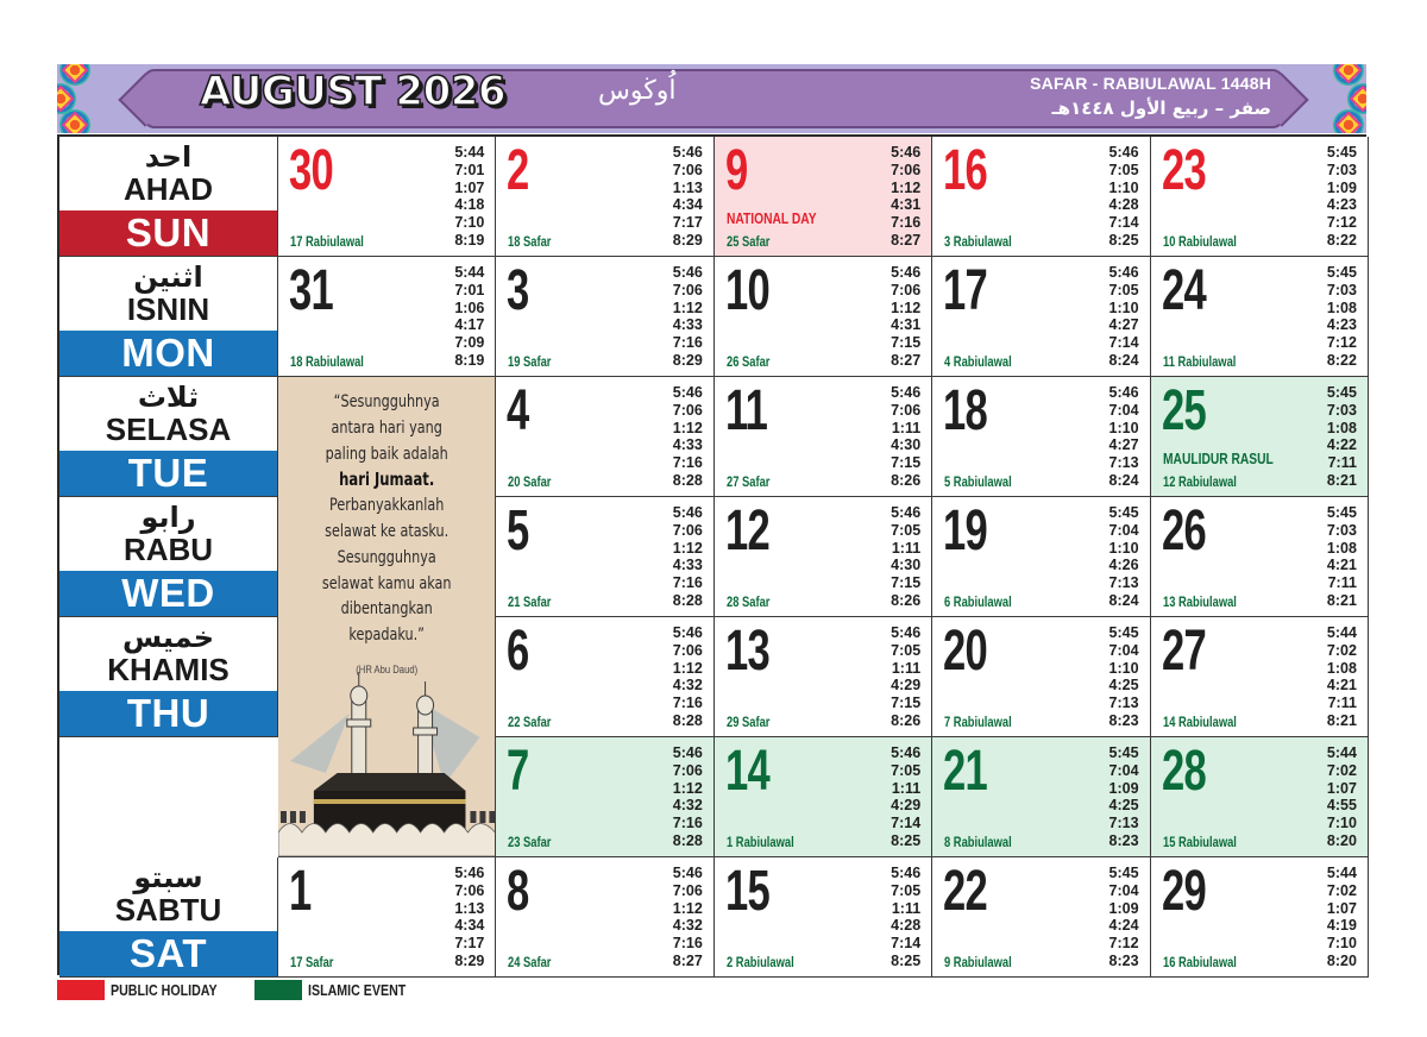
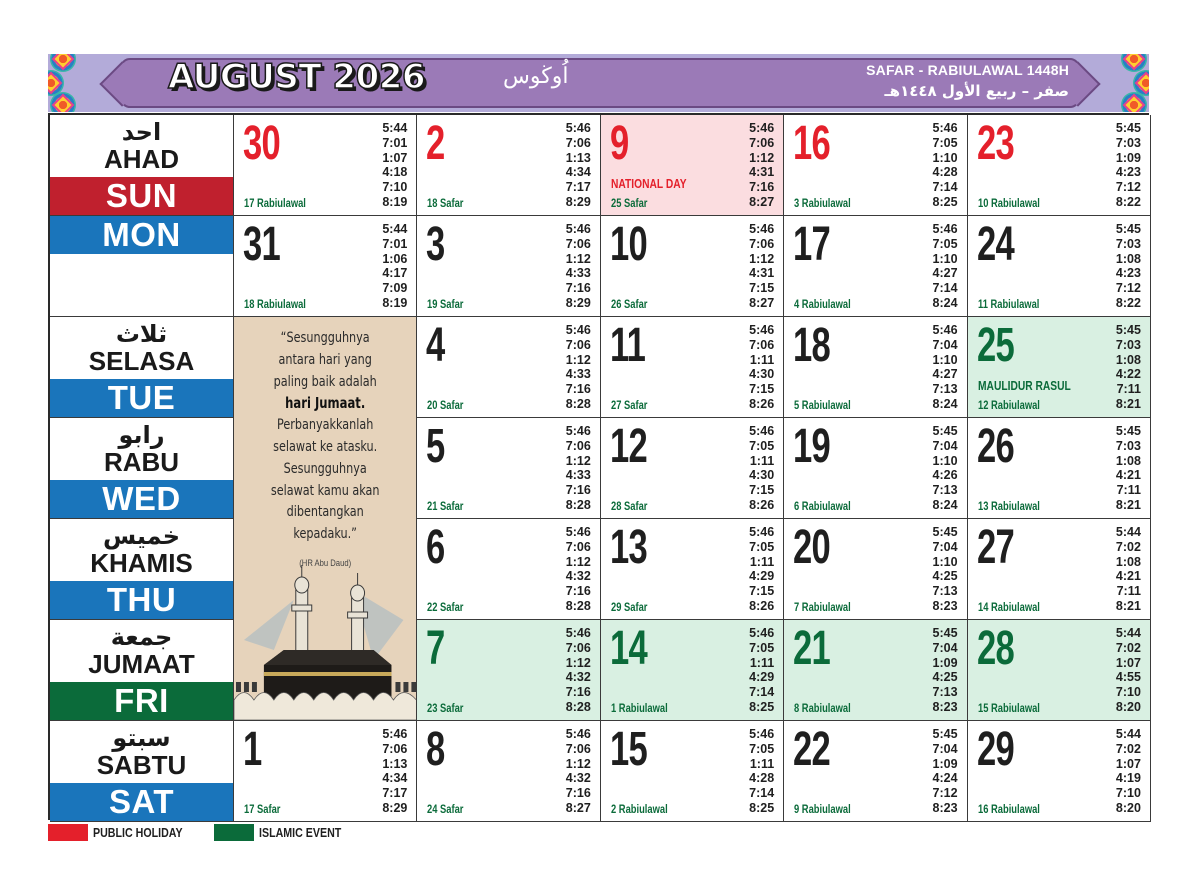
  AUGUST 2026
  اُوڬوس
  SAFAR - RABIULAWAL 1448H
  صفر – ربيع الأول ١٤٤٨هـ
  احد
  AHAD
  SUN
  30
  5:44
  7:01
  1:07
  4:18
  7:10
  8:19
  17 Rabiulawal
  2
  5:46
  7:06
  1:13
  4:34
  7:17
  8:29
  18 Safar
  9
  5:46
  7:06
  1:12
  4:31
  7:16
  8:27
  NATIONAL DAY
  25 Safar
  16
  5:46
  7:05
  1:10
  4:28
  7:14
  8:25
  3 Rabiulawal
  23
  5:45
  7:03
  1:09
  4:23
  7:12
  8:22
  10 Rabiulawal
- اثنين
- ISNIN
  MON
  31
  5:44
  7:01
  1:06
  4:17
  7:09
  8:19
  18 Rabiulawal
  3
  5:46
  7:06
  1:12
  4:33
  7:16
  8:29
  19 Safar
  10
  5:46
  7:06
  1:12
  4:31
  7:15
  8:27
  26 Safar
  17
  5:46
  7:05
  1:10
  4:27
  7:14
  8:24
  4 Rabiulawal
  24
  5:45
  7:03
  1:08
  4:23
  7:12
  8:22
  11 Rabiulawal
  ثلاث
  SELASA
  TUE
  4
  5:46
  7:06
  1:12
  4:33
  7:16
  8:28
  20 Safar
  11
  5:46
  7:06
  1:11
  4:30
  7:15
  8:26
  27 Safar
  18
  5:46
  7:04
  1:10
  4:27
  7:13
  8:24
  5 Rabiulawal
  25
  5:45
  7:03
  1:08
  4:22
  7:11
  8:21
  MAULIDUR RASUL
  12 Rabiulawal
  رابو
  RABU
  WED
  5
  5:46
  7:06
  1:12
  4:33
  7:16
  8:28
  21 Safar
  12
  5:46
  7:05
  1:11
  4:30
  7:15
  8:26
  28 Safar
  19
  5:45
  7:04
  1:10
  4:26
  7:13
  8:24
  6 Rabiulawal
  26
  5:45
  7:03
  1:08
  4:21
  7:11
  8:21
  13 Rabiulawal
  خميس
  KHAMIS
  THU
  6
  5:46
  7:06
  1:12
  4:32
  7:16
  8:28
  22 Safar
  13
  5:46
  7:05
  1:11
  4:29
  7:15
  8:26
  29 Safar
  20
  5:45
  7:04
  1:10
  4:25
  7:13
  8:23
  7 Rabiulawal
  27
  5:44
  7:02
  1:08
  4:21
  7:11
  8:21
  14 Rabiulawal
+ جمعة
+ JUMAAT
+ FRI
  7
  5:46
  7:06
  1:12
  4:32
  7:16
  8:28
  23 Safar
  14
  5:46
  7:05
  1:11
  4:29
  7:14
  8:25
  1 Rabiulawal
  21
  5:45
  7:04
  1:09
  4:25
  7:13
  8:23
  8 Rabiulawal
  28
  5:44
  7:02
  1:07
  4:55
  7:10
  8:20
  15 Rabiulawal
  سبتو
  SABTU
  SAT
  1
  5:46
  7:06
  1:13
  4:34
  7:17
  8:29
  17 Safar
  8
  5:46
  7:06
  1:12
  4:32
  7:16
  8:27
  24 Safar
  15
  5:46
  7:05
  1:11
  4:28
  7:14
  8:25
  2 Rabiulawal
  22
  5:45
  7:04
  1:09
  4:24
  7:12
  8:23
  9 Rabiulawal
  29
  5:44
  7:02
  1:07
  4:19
  7:10
  8:20
  16 Rabiulawal
  “Sesungguhnya
  antara hari yang
  paling baik adalah
  hari Jumaat.
  Perbanyakkanlah
  selawat ke atasku.
  Sesungguhnya
  selawat kamu akan
  dibentangkan
  kepadaku.”
  (HR Abu Daud)
  PUBLIC HOLIDAY
  ISLAMIC EVENT
